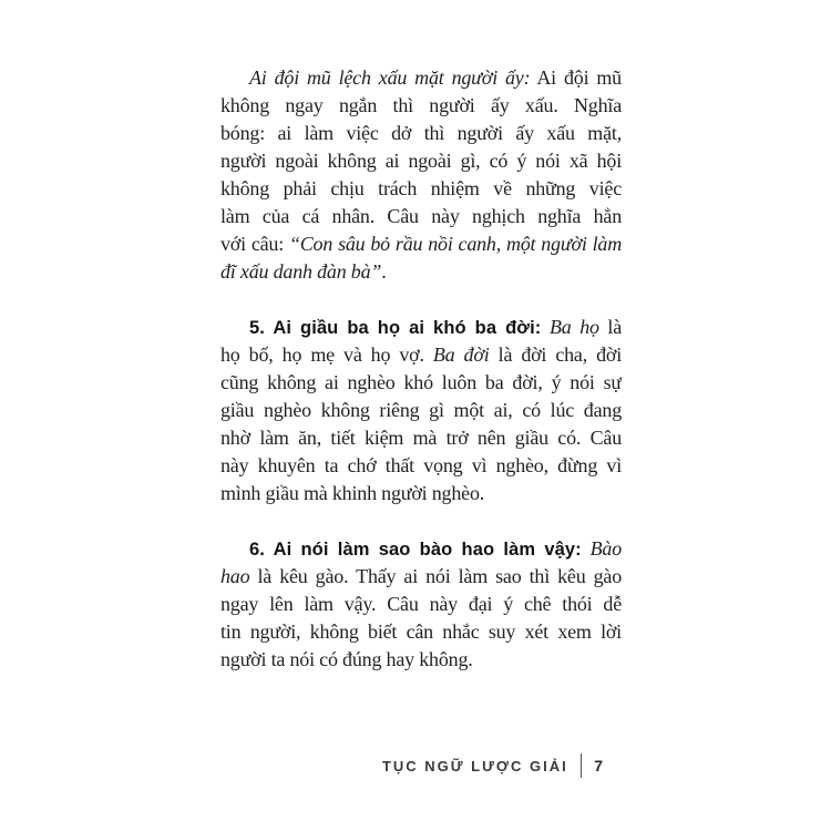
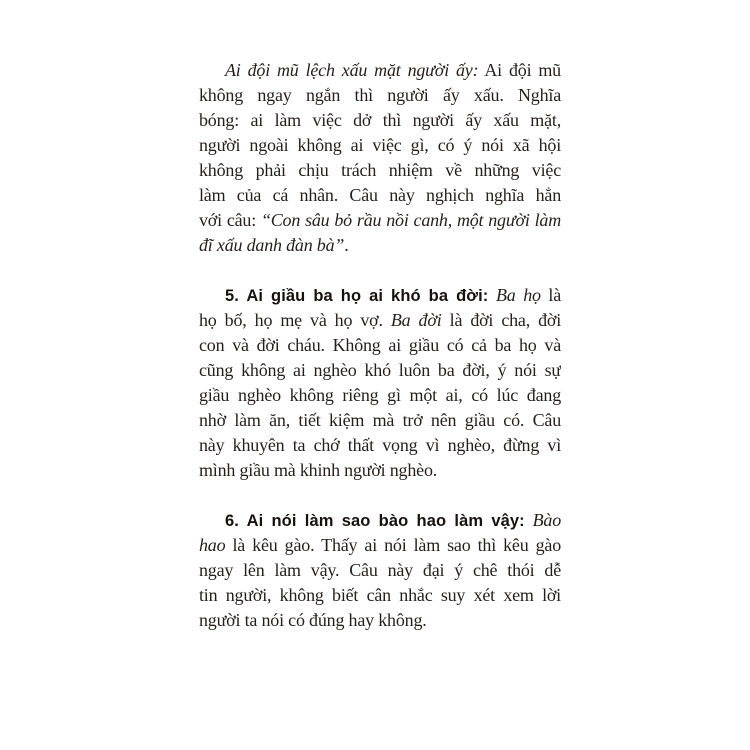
  Ai đội mũ lệch xấu mặt người ấy: Ai đội mũ
  không ngay ngắn thì người ấy xấu. Nghĩa
  bóng: ai làm việc dở thì người ấy xấu mặt,
- người ngoài không ai ngoài gì, có ý nói xã hội
+ người ngoài không ai việc gì, có ý nói xã hội
  không phải chịu trách nhiệm về những việc
  làm của cá nhân. Câu này nghịch nghĩa hẳn
  với câu: “Con sâu bỏ rầu nồi canh, một người làm
  đĩ xấu danh đàn bà”.
  5. Ai giầu ba họ ai khó ba đời: Ba họ là
  họ bố, họ mẹ và họ vợ. Ba đời là đời cha, đời
+ con và đời cháu. Không ai giầu có cả ba họ và
  cũng không ai nghèo khó luôn ba đời, ý nói sự
  giầu nghèo không riêng gì một ai, có lúc đang
  nhờ làm ăn, tiết kiệm mà trở nên giầu có. Câu
  này khuyên ta chớ thất vọng vì nghèo, đừng vì
  mình giầu mà khinh người nghèo.
  6. Ai nói làm sao bào hao làm vậy: Bào
  hao là kêu gào. Thấy ai nói làm sao thì kêu gào
  ngay lên làm vậy. Câu này đại ý chê thói dễ
  tin người, không biết cân nhắc suy xét xem lời
  người ta nói có đúng hay không.
- TỤC NGỮ LƯỢC GIẢI
- 7
